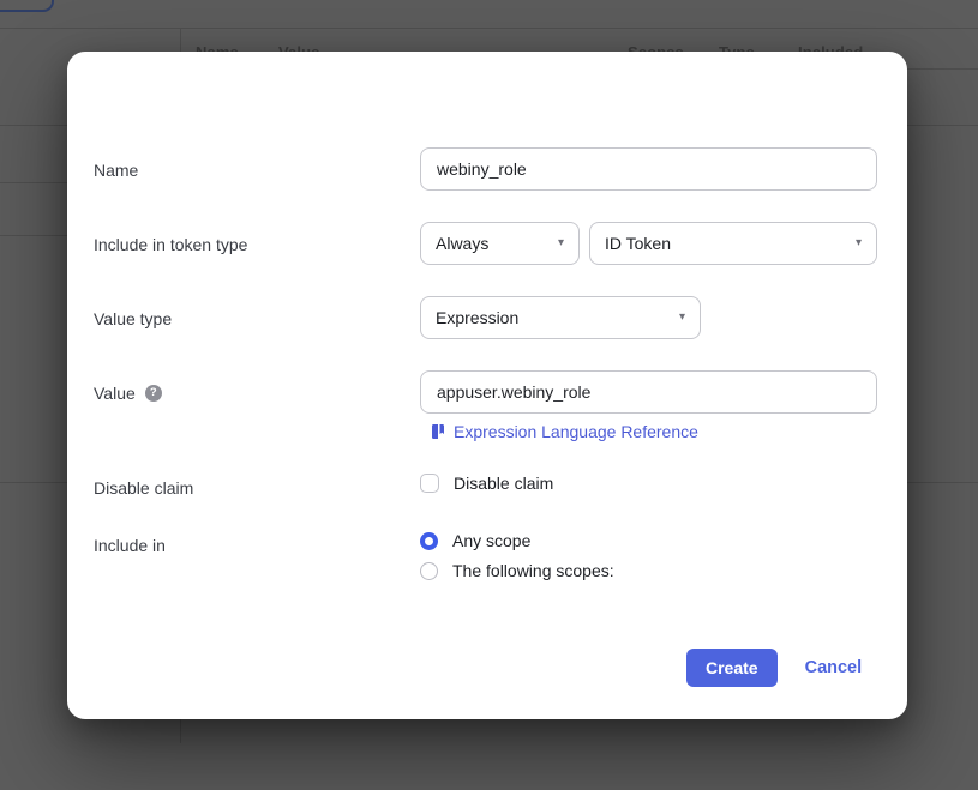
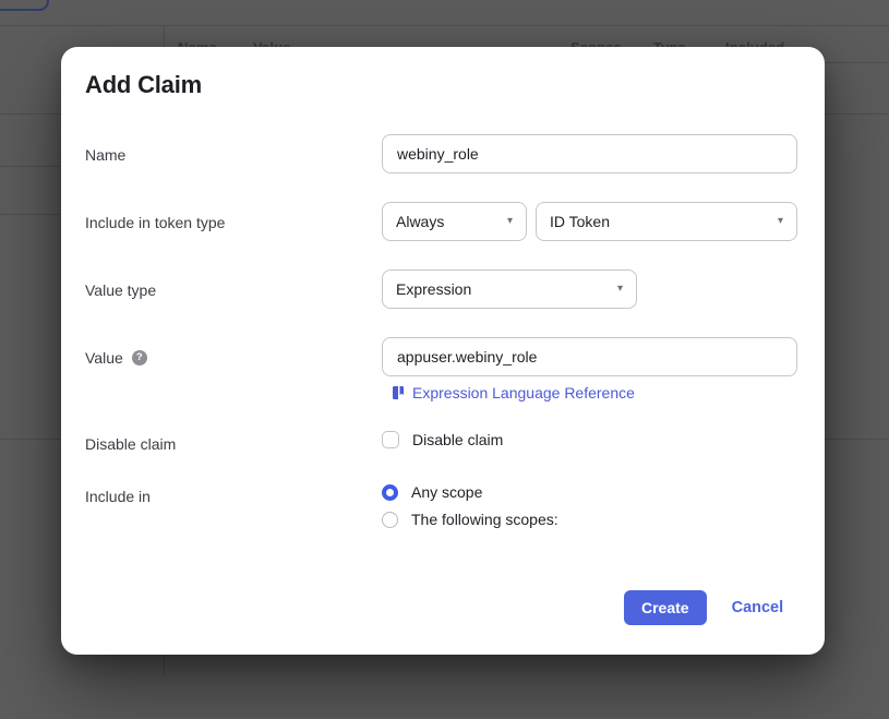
+ Add Claim
  Name
  webiny_role
  Include in token type
  Always
  ▾
  ID Token
  ▾
  Value type
  Expression
  ▾
  Value
  ?
  appuser.webiny_role
  Expression Language Reference
  Disable claim
  Disable claim
  Include in
  Any scope
  The following scopes:
  Create
  Cancel
